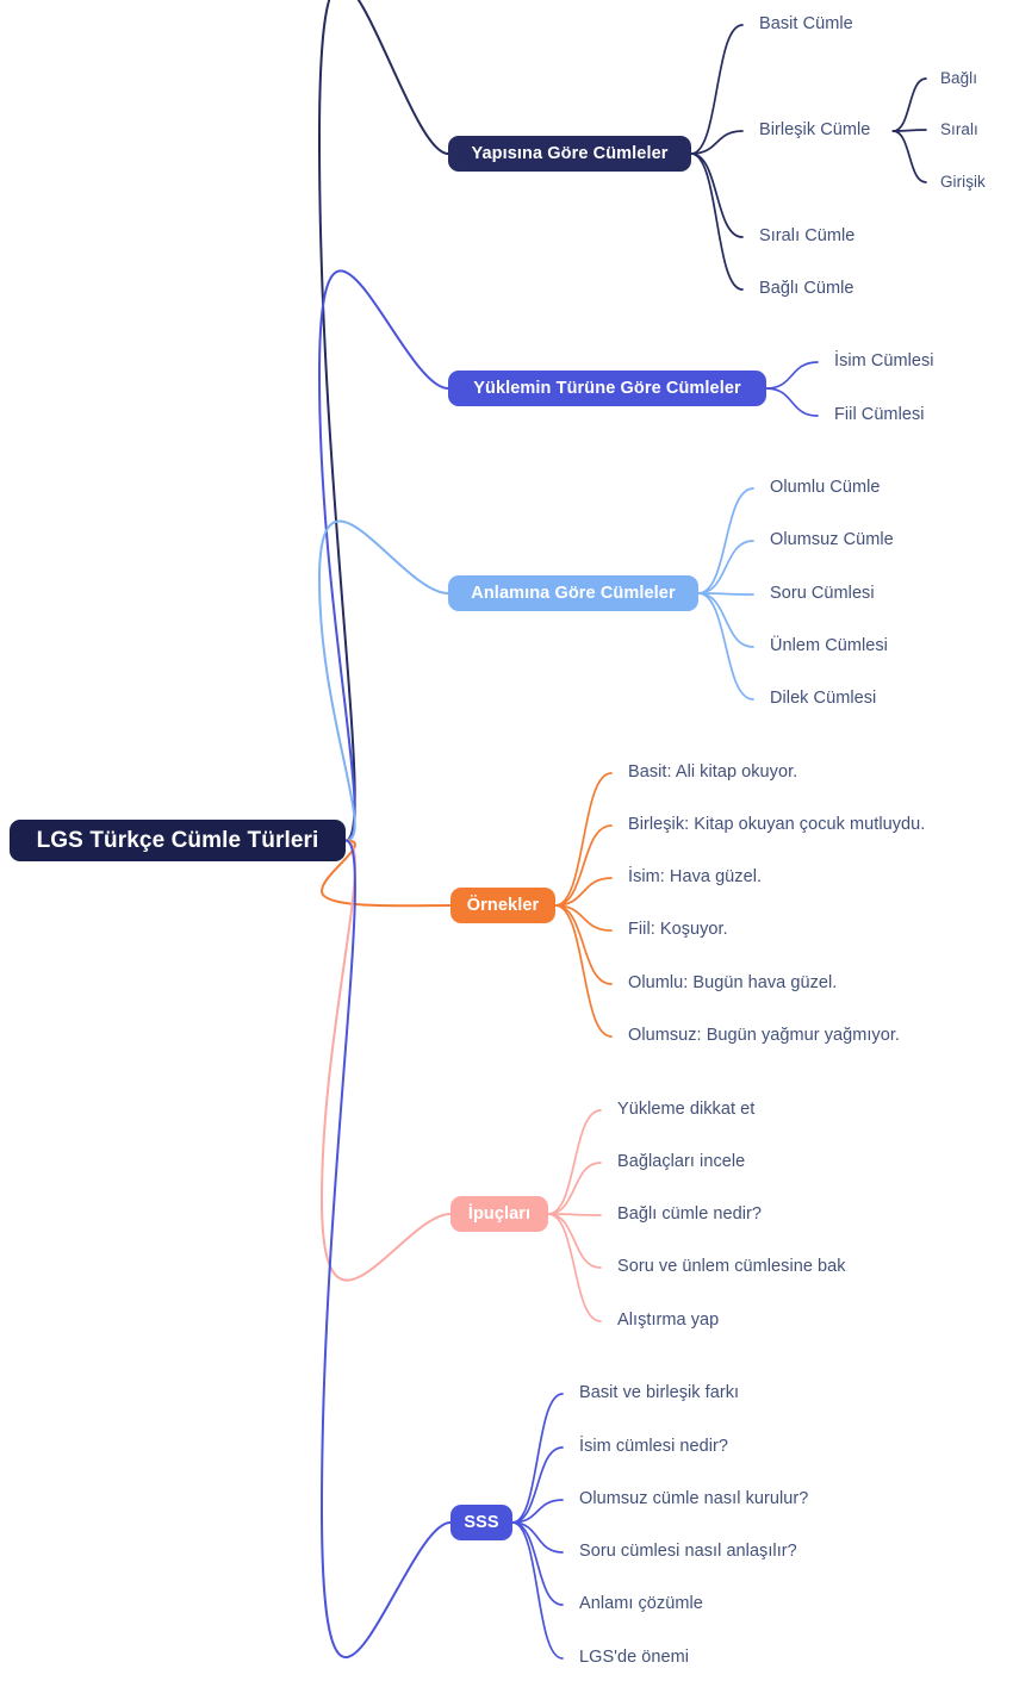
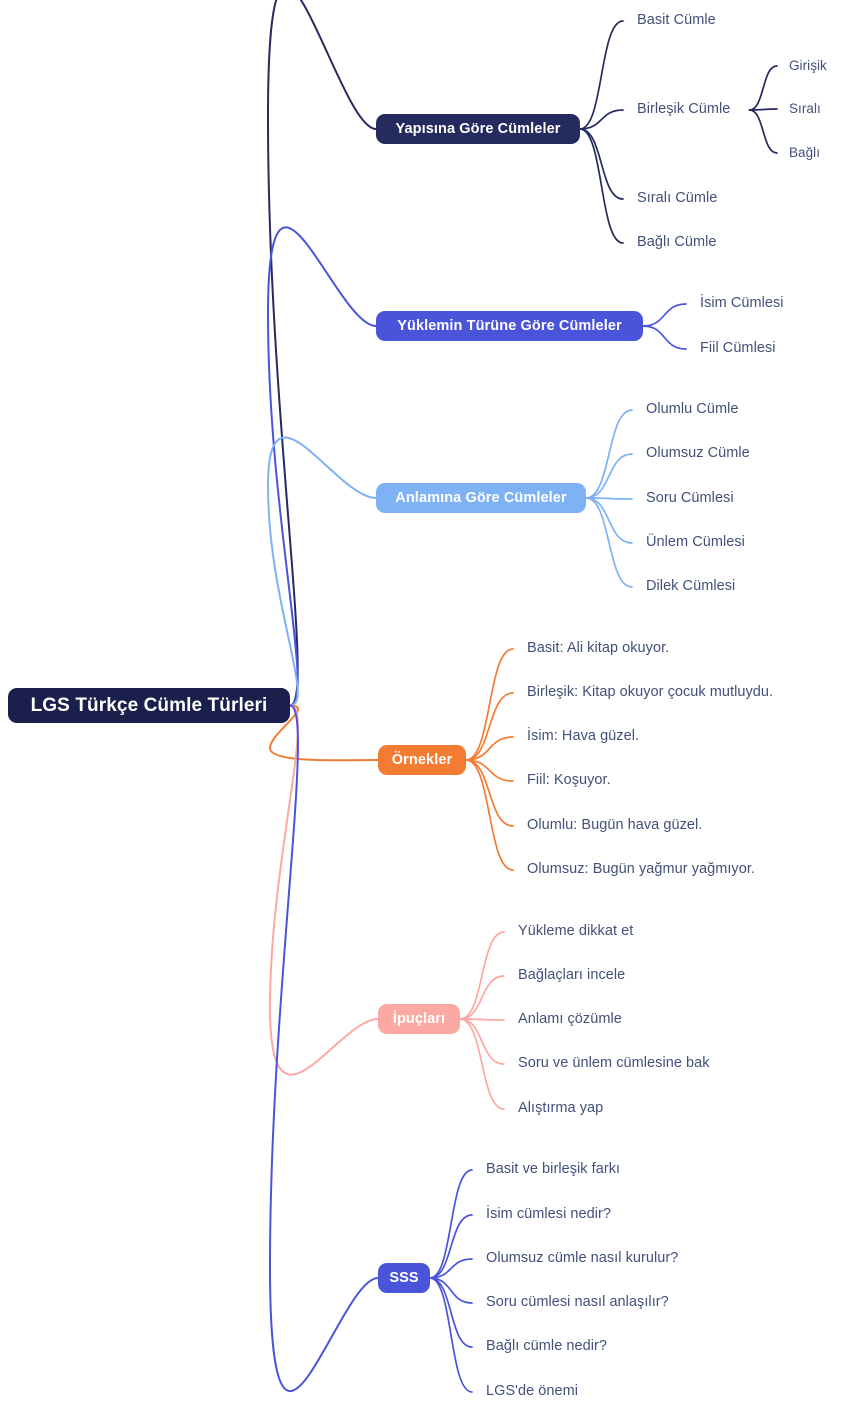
  LGS Türkçe Cümle Türleri
  Yapısına Göre Cümleler
  Basit Cümle
  Birleşik Cümle
- Bağlı
+ Girişik
  Sıralı
- Girişik
+ Bağlı
  Sıralı Cümle
  Bağlı Cümle
  Yüklemin Türüne Göre Cümleler
  İsim Cümlesi
  Fiil Cümlesi
  Anlamına Göre Cümleler
  Olumlu Cümle
  Olumsuz Cümle
  Soru Cümlesi
  Ünlem Cümlesi
  Dilek Cümlesi
  Örnekler
  Basit: Ali kitap okuyor.
- Birleşik: Kitap okuyan çocuk mutluydu.
+ Birleşik: Kitap okuyor çocuk mutluydu.
  İsim: Hava güzel.
  Fiil: Koşuyor.
  Olumlu: Bugün hava güzel.
  Olumsuz: Bugün yağmur yağmıyor.
  İpuçları
  Yükleme dikkat et
  Bağlaçları incele
- Bağlı cümle nedir?
+ Anlamı çözümle
  Soru ve ünlem cümlesine bak
  Alıştırma yap
  SSS
  Basit ve birleşik farkı
  İsim cümlesi nedir?
  Olumsuz cümle nasıl kurulur?
  Soru cümlesi nasıl anlaşılır?
- Anlamı çözümle
+ Bağlı cümle nedir?
  LGS'de önemi
